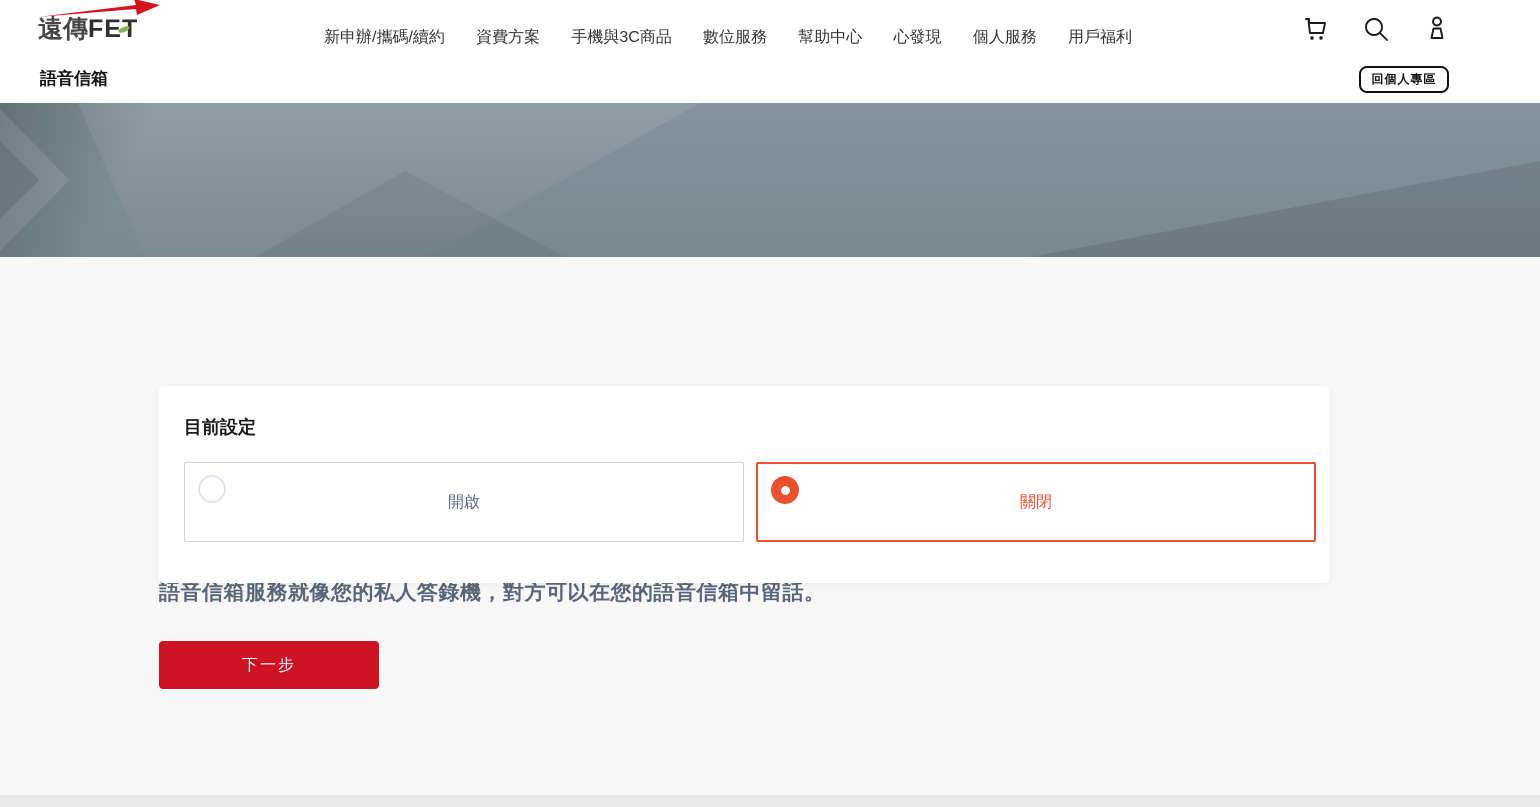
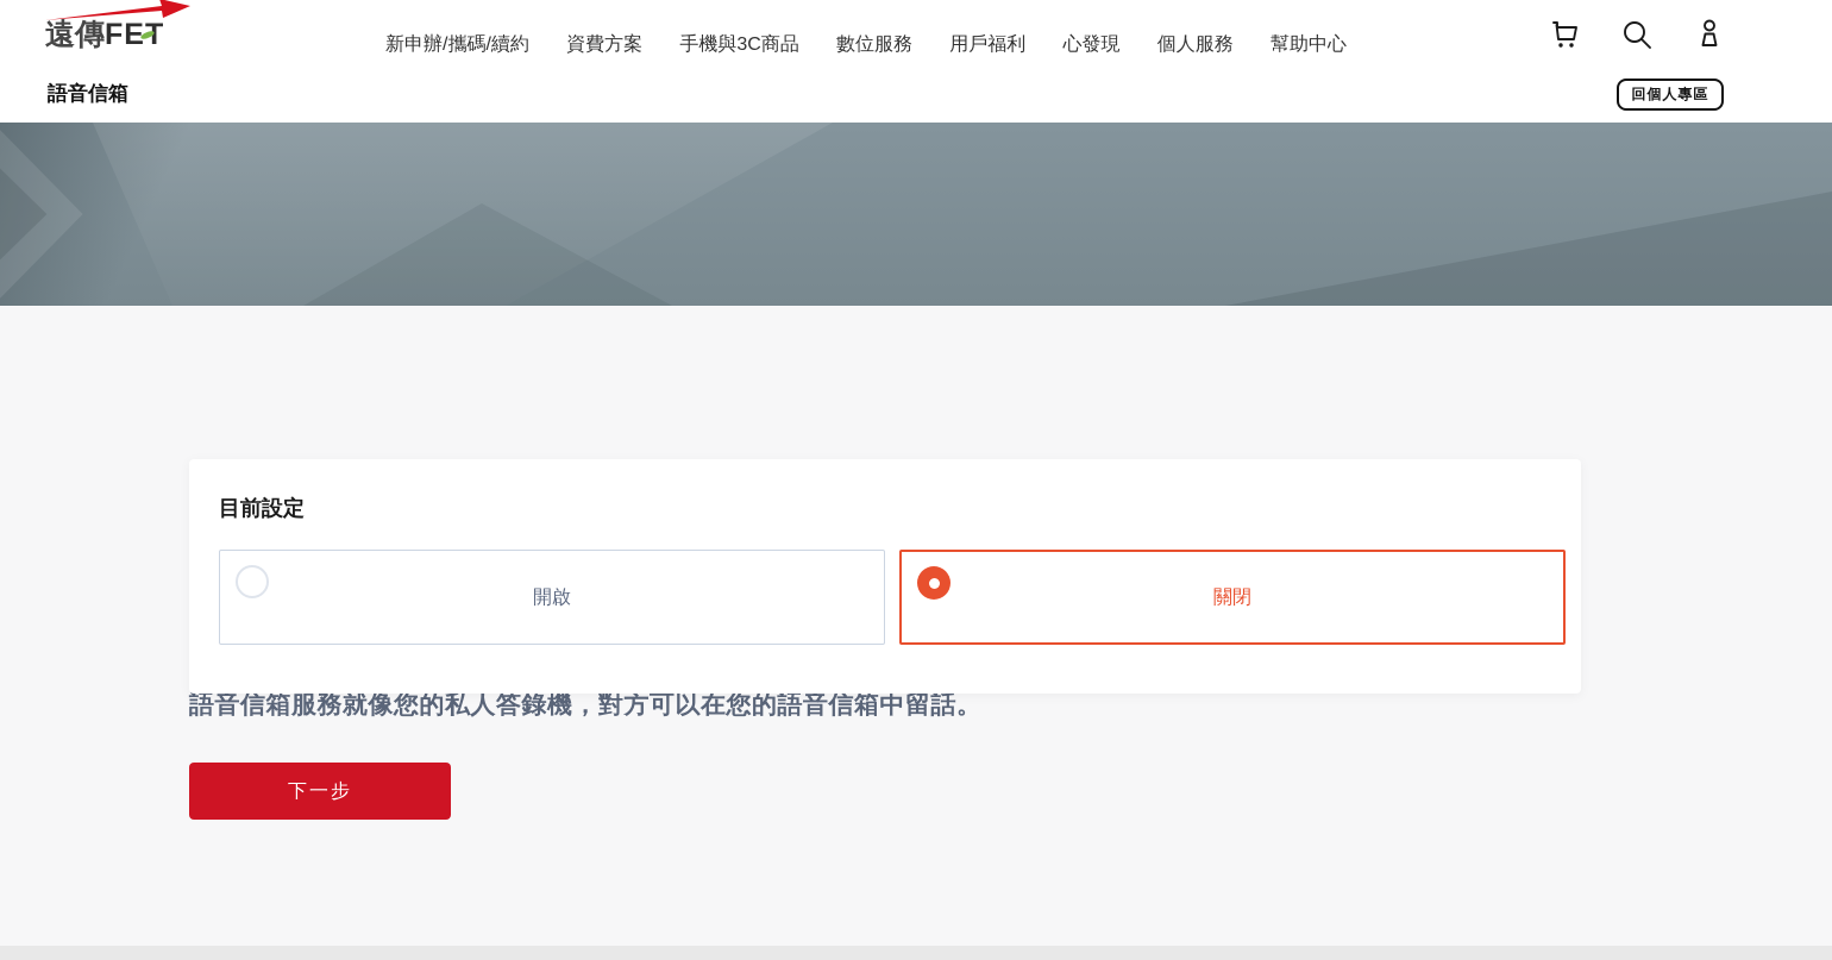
  遠傳FET
  新申辦/攜碼/續約
  資費方案
  手機與3C商品
  數位服務
- 幫助中心
+ 用戶福利
  心發現
  個人服務
- 用戶福利
+ 幫助中心
  語音信箱
  回個人專區
  語音信箱服務就像您的私人答錄機，對方可以在您的語音信箱中留話。
  目前設定
  開啟
  關閉
  下一步
